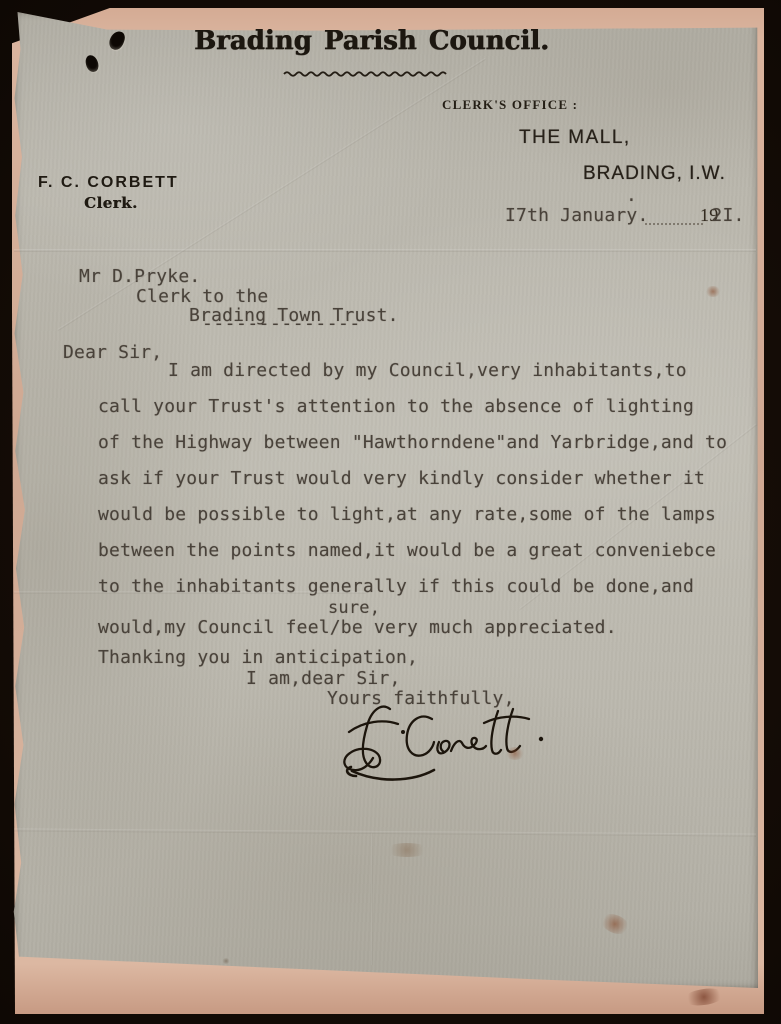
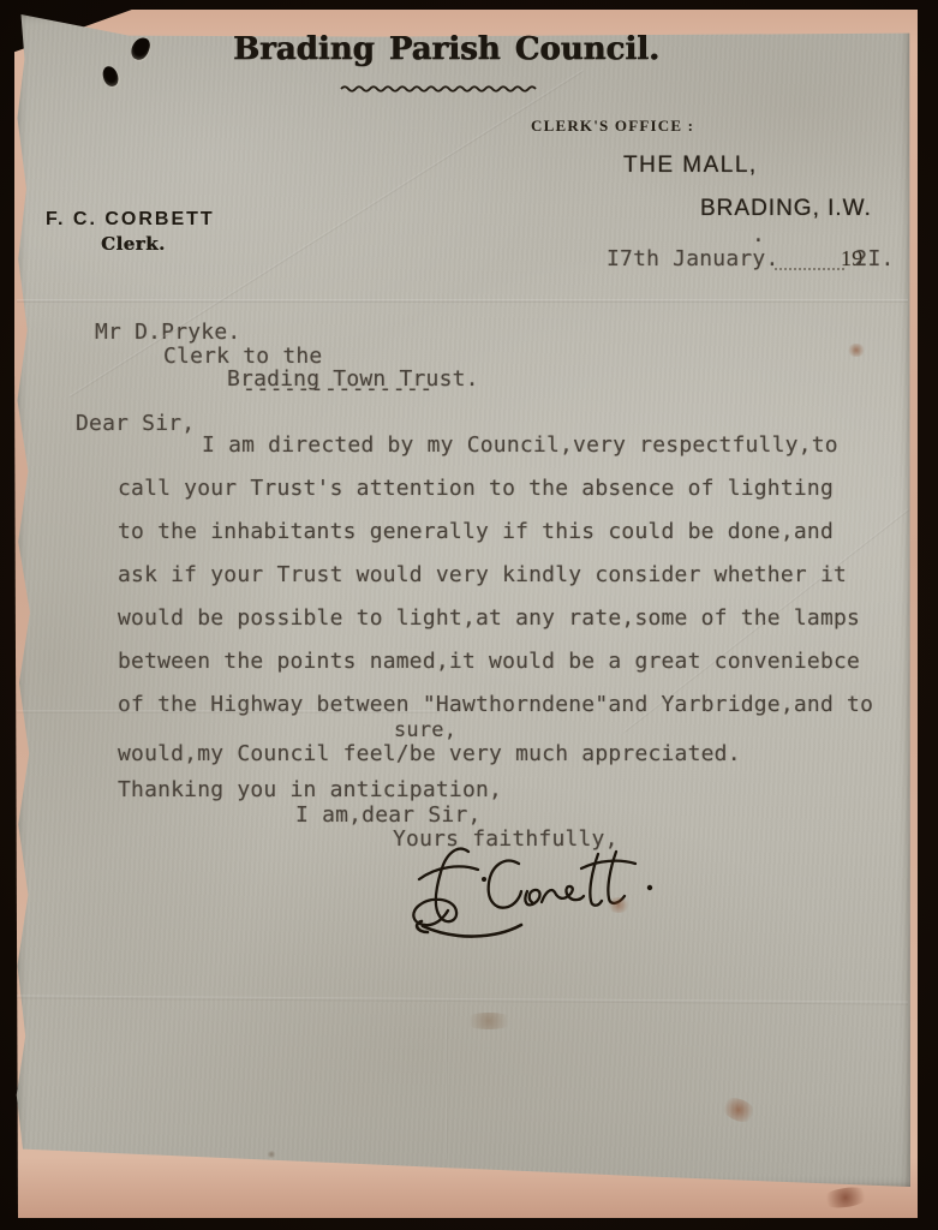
  Brading Parish Council.
  CLERK'S OFFICE :
  THE MALL,
  BRADING, I.W.
  F. C. CORBETT
  Clerk.
  .
  I7th January.
  192I.
  Mr D.Pryke.
  Clerk to the
  Brading Town Trust.
  --------------
  Dear Sir,
- I am directed by my Council,very inhabitants,to
+ I am directed by my Council,very respectfully,to
  call your Trust's attention to the absence of lighting
- of the Highway between "Hawthorndene"and Yarbridge,and to
+ to the inhabitants generally if this could be done,and
  ask if your Trust would very kindly consider whether it
  would be possible to light,at any rate,some of the lamps
  between the points named,it would be a great conveniebce
- to the inhabitants generally if this could be done,and
+ of the Highway between "Hawthorndene"and Yarbridge,and to
  sure,
  would,my Council feel/be very much appreciated.
  Thanking you in anticipation,
  I am,dear Sir,
  Yours faithfully,
